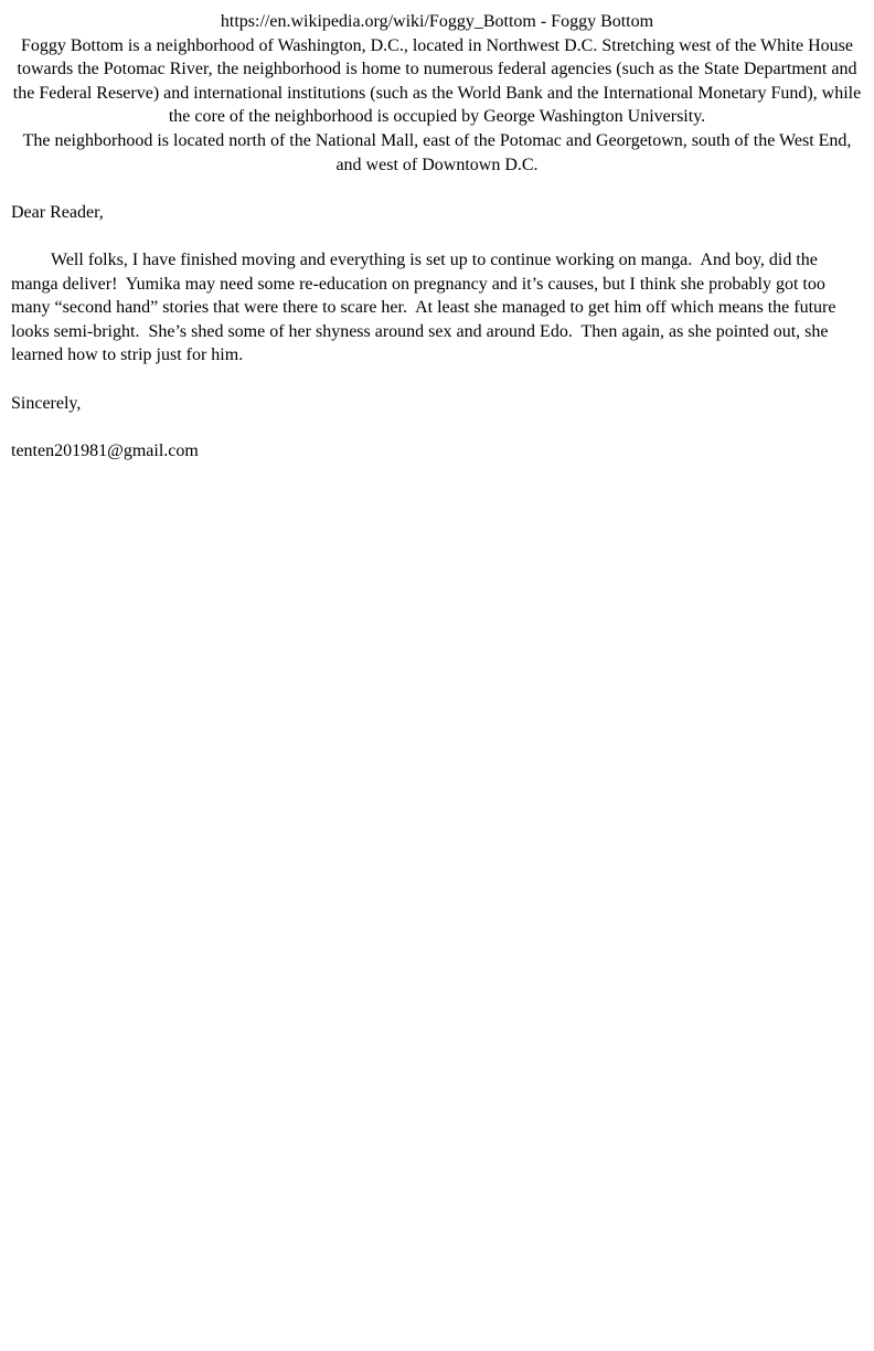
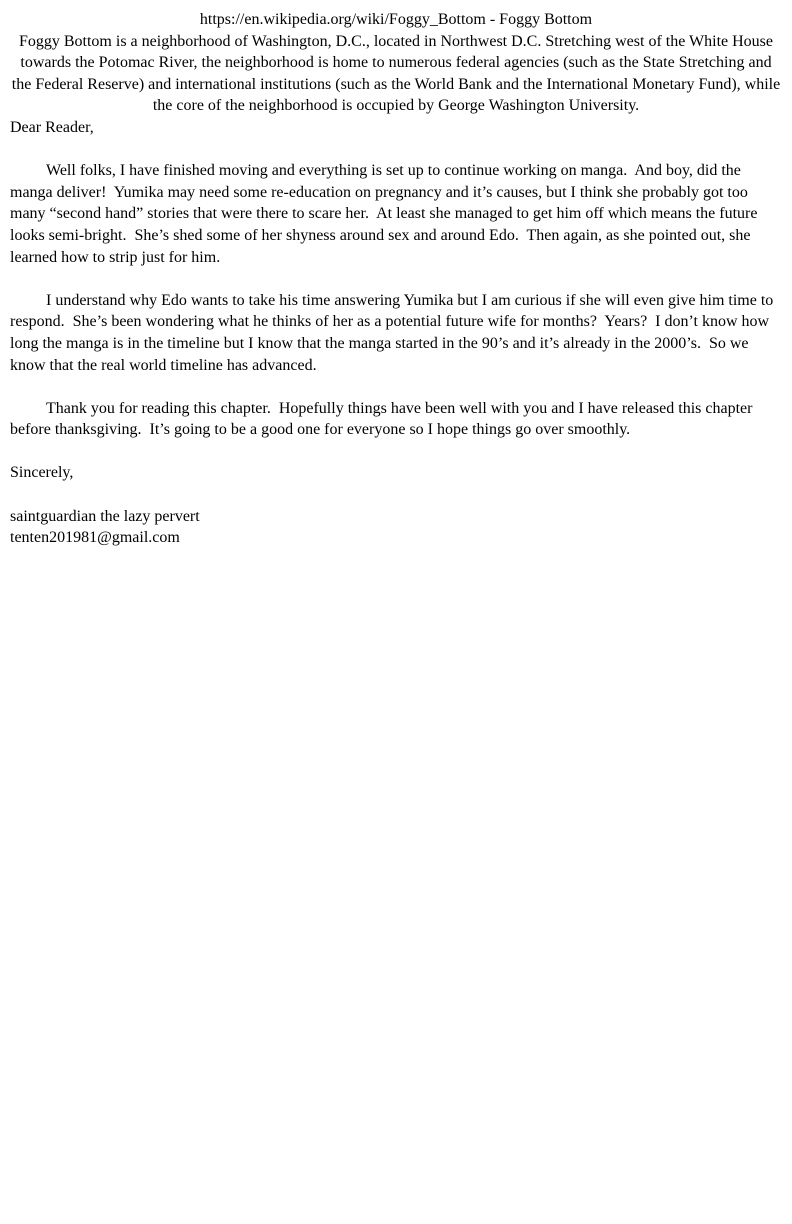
  https://en.wikipedia.org/wiki/Foggy_Bottom - Foggy Bottom
- Foggy Bottom is a neighborhood of Washington, D.C., located in Northwest D.C. Stretching west of the White House towards the Potomac River, the neighborhood is home to numerous federal agencies (such as the State Department and the Federal Reserve) and international institutions (such as the World Bank and the International Monetary Fund), while the core of the neighborhood is occupied by George Washington University.
+ Foggy Bottom is a neighborhood of Washington, D.C., located in Northwest D.C. Stretching west of the White House towards the Potomac River, the neighborhood is home to numerous federal agencies (such as the State Stretching and the Federal Reserve) and international institutions (such as the World Bank and the International Monetary Fund), while the core of the neighborhood is occupied by George Washington University.
- The neighborhood is located north of the National Mall, east of the Potomac and Georgetown, south of the West End, and west of Downtown D.C.
  Dear Reader,
  Well folks, I have finished moving and everything is set up to continue working on manga. And boy, did the manga deliver! Yumika may need some re-education on pregnancy and it’s causes, but I think she probably got too many “second hand” stories that were there to scare her. At least she managed to get him off which means the future looks semi-bright. She’s shed some of her shyness around sex and around Edo. Then again, as she pointed out, she learned how to strip just for him.
+ I understand why Edo wants to take his time answering Yumika but I am curious if she will even give him time to respond. She’s been wondering what he thinks of her as a potential future wife for months? Years? I don’t know how long the manga is in the timeline but I know that the manga started in the 90’s and it’s already in the 2000’s. So we know that the real world timeline has advanced.
+ Thank you for reading this chapter. Hopefully things have been well with you and I have released this chapter before thanksgiving. It’s going to be a good one for everyone so I hope things go over smoothly.
  Sincerely,
+ saintguardian the lazy pervert
  tenten201981@gmail.com
